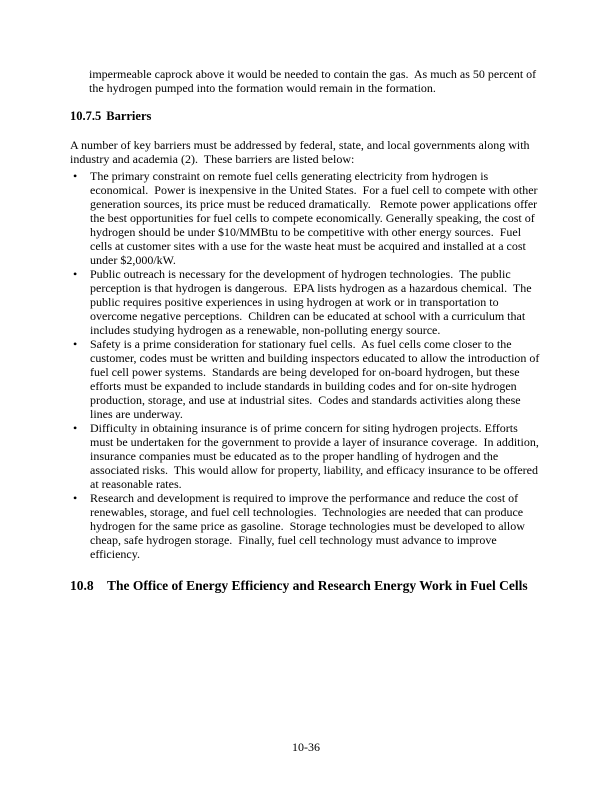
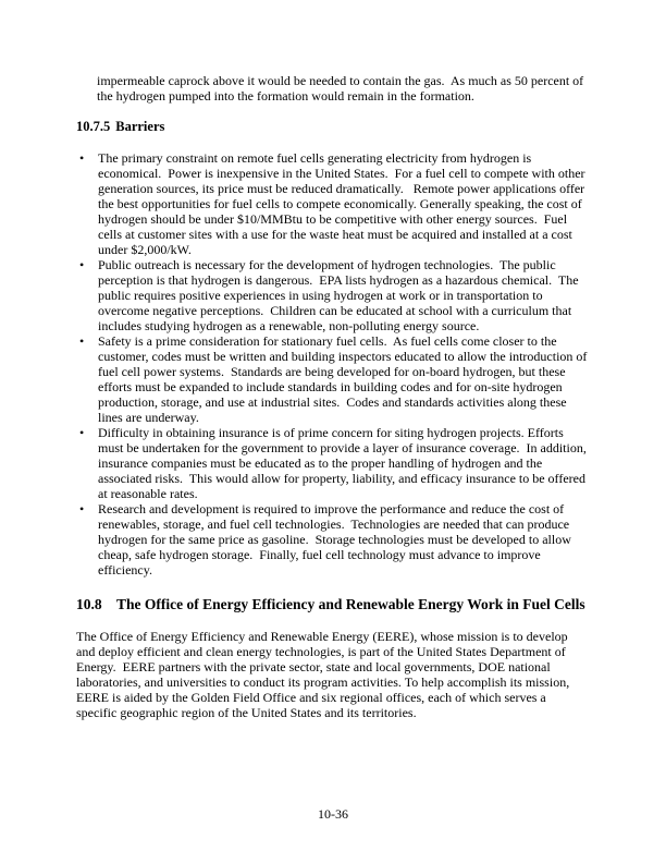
  impermeable caprock above it would be needed to contain the gas. As much as 50 percent of the hydrogen pumped into the formation would remain in the formation.
  10.7.5
  Barriers
- A number of key barriers must be addressed by federal, state, and local governments along with industry and academia (2). These barriers are listed below:
  •
  The primary constraint on remote fuel cells generating electricity from hydrogen is economical. Power is inexpensive in the United States. For a fuel cell to compete with other generation sources, its price must be reduced dramatically. Remote power applications offer the best opportunities for fuel cells to compete economically. Generally speaking, the cost of hydrogen should be under $10/MMBtu to be competitive with other energy sources. Fuel cells at customer sites with a use for the waste heat must be acquired and installed at a cost under $2,000/kW.
  •
  Public outreach is necessary for the development of hydrogen technologies. The public perception is that hydrogen is dangerous. EPA lists hydrogen as a hazardous chemical. The public requires positive experiences in using hydrogen at work or in transportation to overcome negative perceptions. Children can be educated at school with a curriculum that includes studying hydrogen as a renewable, non-polluting energy source.
  •
  Safety is a prime consideration for stationary fuel cells. As fuel cells come closer to the customer, codes must be written and building inspectors educated to allow the introduction of fuel cell power systems. Standards are being developed for on-board hydrogen, but these efforts must be expanded to include standards in building codes and for on-site hydrogen production, storage, and use at industrial sites. Codes and standards activities along these lines are underway.
  •
  Difficulty in obtaining insurance is of prime concern for siting hydrogen projects. Efforts must be undertaken for the government to provide a layer of insurance coverage. In addition, insurance companies must be educated as to the proper handling of hydrogen and the associated risks. This would allow for property, liability, and efficacy insurance to be offered at reasonable rates.
  •
  Research and development is required to improve the performance and reduce the cost of renewables, storage, and fuel cell technologies. Technologies are needed that can produce hydrogen for the same price as gasoline. Storage technologies must be developed to allow cheap, safe hydrogen storage. Finally, fuel cell technology must advance to improve efficiency.
  10.8
- The Office of Energy Efficiency and Research Energy Work in Fuel Cells
+ The Office of Energy Efficiency and Renewable Energy Work in Fuel Cells
+ The Office of Energy Efficiency and Renewable Energy (EERE), whose mission is to develop and deploy efficient and clean energy technologies, is part of the United States Department of Energy. EERE partners with the private sector, state and local governments, DOE national laboratories, and universities to conduct its program activities. To help accomplish its mission, EERE is aided by the Golden Field Office and six regional offices, each of which serves a specific geographic region of the United States and its territories.
  10-36
